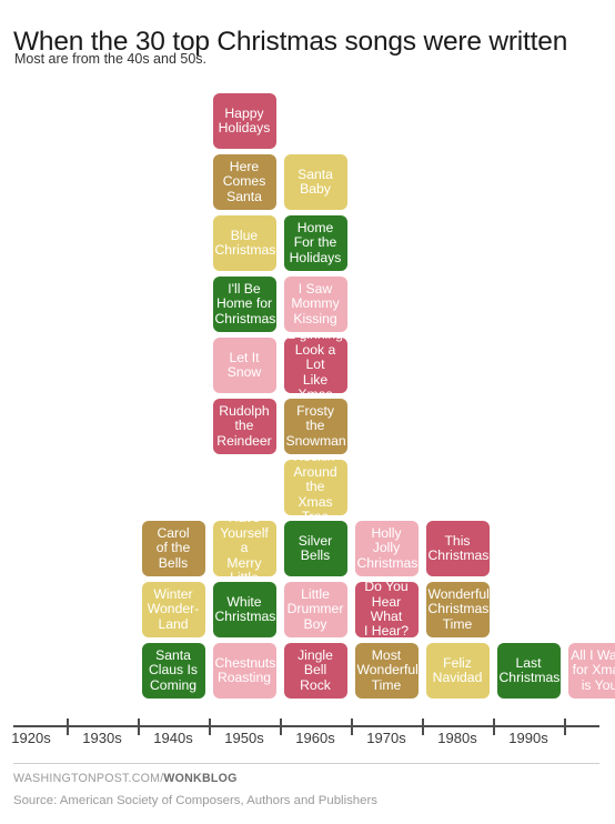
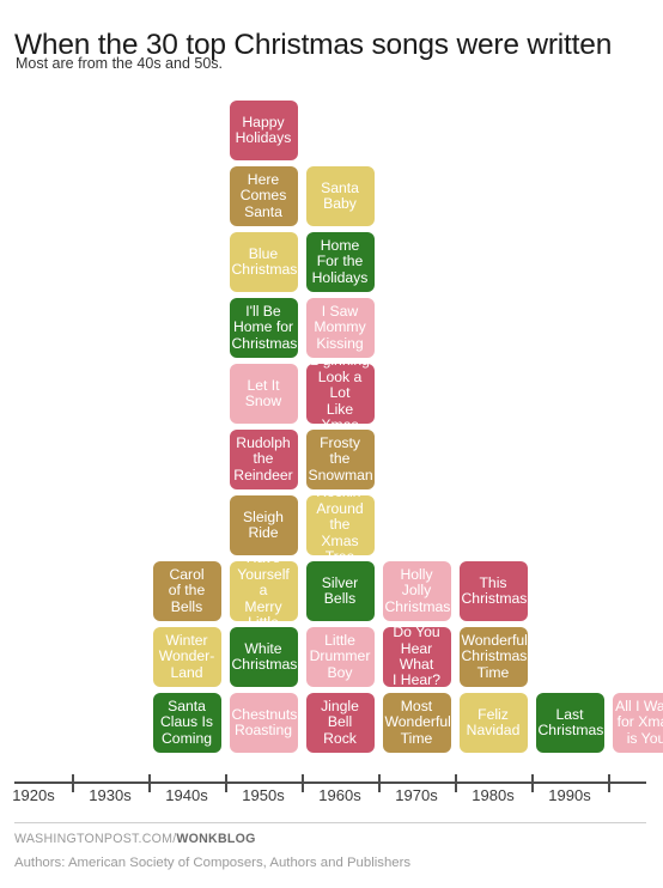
  When the 30 top Christmas songs were written
  Most are from the 40s and 50s.
  Happy
  Holidays
  Here
  Comes
  Santa
  Santa
  Baby
  Blue
  Christmas
  Home
  For the
  Holidays
  I'll Be
  Home for
  Christmas
  I Saw
  Mommy
  Kissing
  Let It
  Snow
  Look a Lot
  Rudolph
  the
  Reindeer
  Frosty
  the
  Snowman
+ Sleigh
+ Ride
  Around the
  Carol
  of the
  Bells
  Yourself a
  Silver
  Bells
  Holly
  Jolly
  Christmas
  This
  Christmas
  Winter
  Wonder-
  Land
  White
  Christmas
  Little
  Drummer
  Boy
  Do You
  Hear What
  I Hear?
  Wonderful
  Christmas
  Time
  Santa
  Claus Is
  Coming
  Chestnuts
  Roasting
  Jingle
  Bell
  Rock
  Most
  Wonderful
  Time
  Feliz
  Navidad
  Last
  Christmas
  All I Wa
  for Xm
  is You
  WASHINGTONPOST.COM/WONKBLOG
- Source: American Society of Composers, Authors and Publishers
+ Authors: American Society of Composers, Authors and Publishers
  1920s
  1930s
  1940s
  1950s
  1960s
  1970s
  1980s
  1990s
